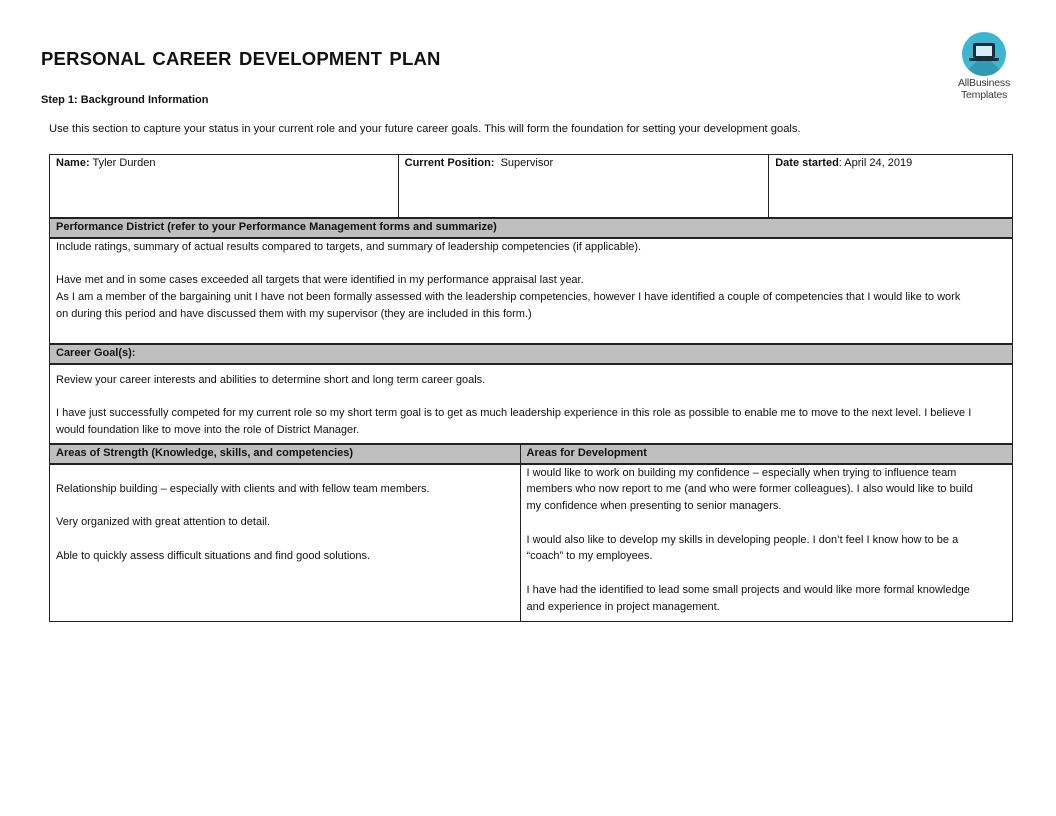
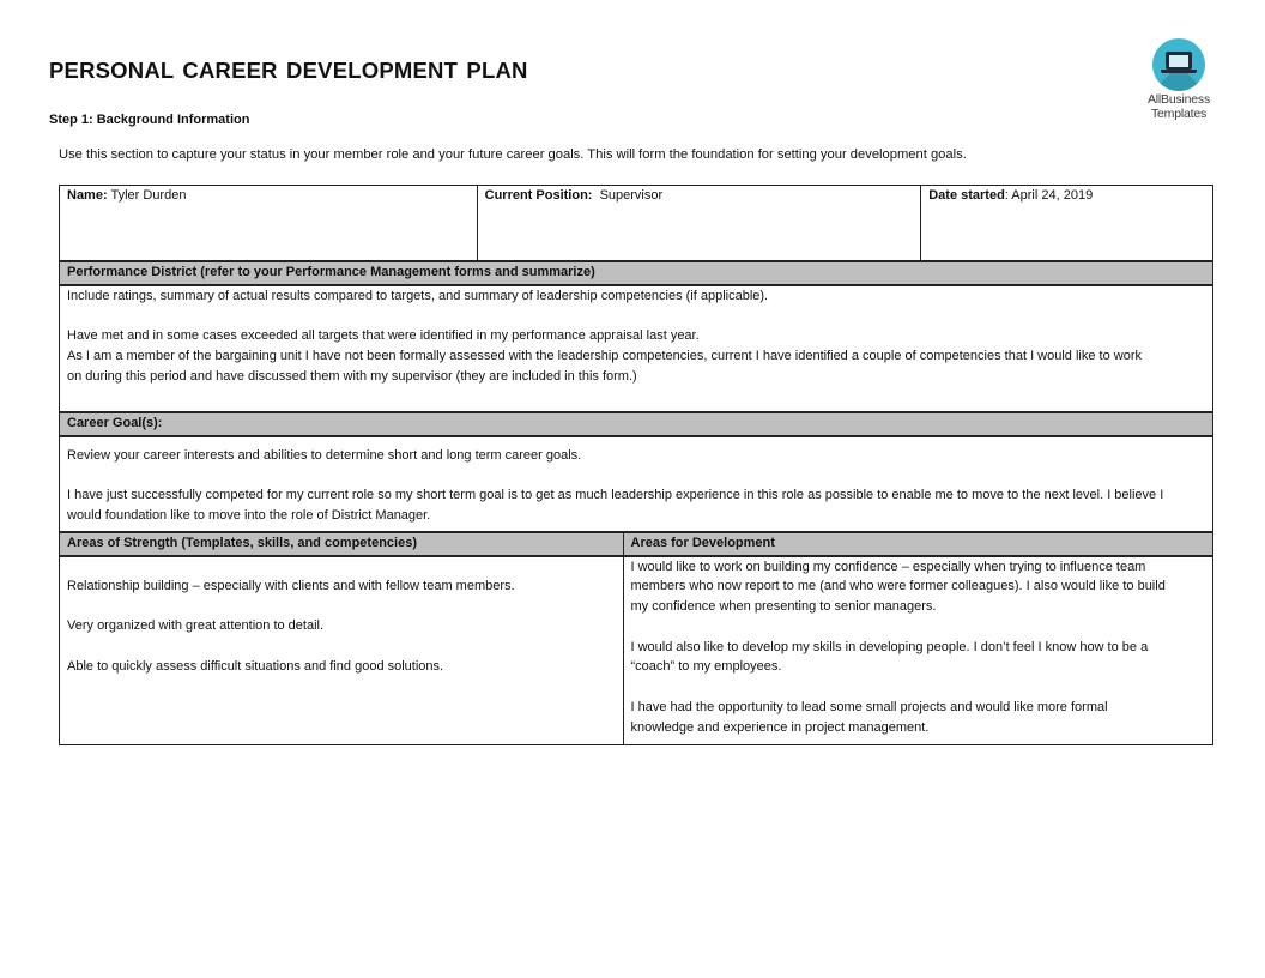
  PERSONAL CAREER DEVELOPMENT PLAN
  Step 1: Background Information
- Use this section to capture your status in your current role and your future career goals. This will form the foundation for setting your development goals.
+ Use this section to capture your status in your member role and your future career goals. This will form the foundation for setting your development goals.
  AllBusiness
  Templates
  Name: Tyler Durden	Current Position: Supervisor	Date started: April 24, 2019
  Performance District (refer to your Performance Management forms and summarize)
- Include ratings, summary of actual results compared to targets, and summary of leadership competencies (if applicable). Have met and in some cases exceeded all targets that were identified in my performance appraisal last year. As I am a member of the bargaining unit I have not been formally assessed with the leadership competencies, however I have identified a couple of competencies that I would like to work on during this period and have discussed them with my supervisor (they are included in this form.)
+ Include ratings, summary of actual results compared to targets, and summary of leadership competencies (if applicable). Have met and in some cases exceeded all targets that were identified in my performance appraisal last year. As I am a member of the bargaining unit I have not been formally assessed with the leadership competencies, current I have identified a couple of competencies that I would like to work on during this period and have discussed them with my supervisor (they are included in this form.)
  Career Goal(s):
  Review your career interests and abilities to determine short and long term career goals. I have just successfully competed for my current role so my short term goal is to get as much leadership experience in this role as possible to enable me to move to the next level. I believe I would foundation like to move into the role of District Manager.
- Areas of Strength (Knowledge, skills, and competencies)	Areas for Development
+ Areas of Strength (Templates, skills, and competencies)	Areas for Development
- Relationship building – especially with clients and with fellow team members. Very organized with great attention to detail. Able to quickly assess difficult situations and find good solutions.	I would like to work on building my confidence – especially when trying to influence team members who now report to me (and who were former colleagues). I also would like to build my confidence when presenting to senior managers. I would also like to develop my skills in developing people. I don’t feel I know how to be a “coach” to my employees. I have had the identified to lead some small projects and would like more formal knowledge and experience in project management.
+ Relationship building – especially with clients and with fellow team members. Very organized with great attention to detail. Able to quickly assess difficult situations and find good solutions.	I would like to work on building my confidence – especially when trying to influence team members who now report to me (and who were former colleagues). I also would like to build my confidence when presenting to senior managers. I would also like to develop my skills in developing people. I don’t feel I know how to be a “coach” to my employees. I have had the opportunity to lead some small projects and would like more formal knowledge and experience in project management.
